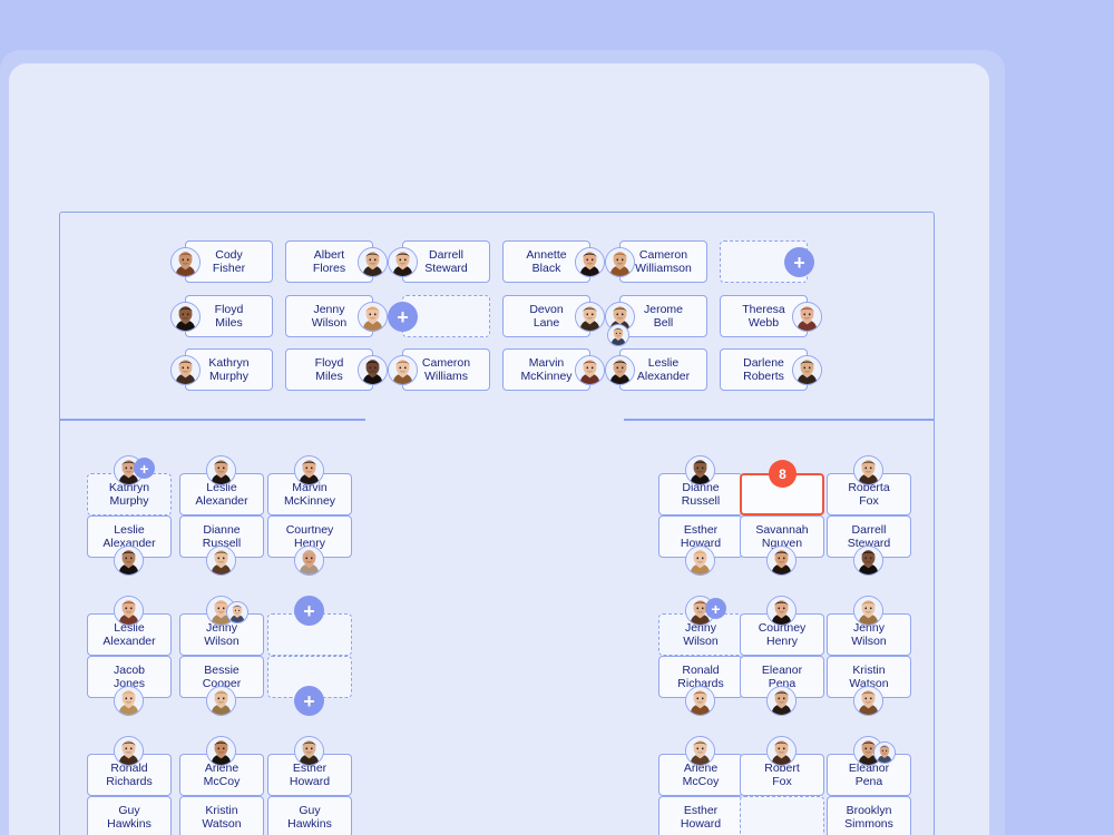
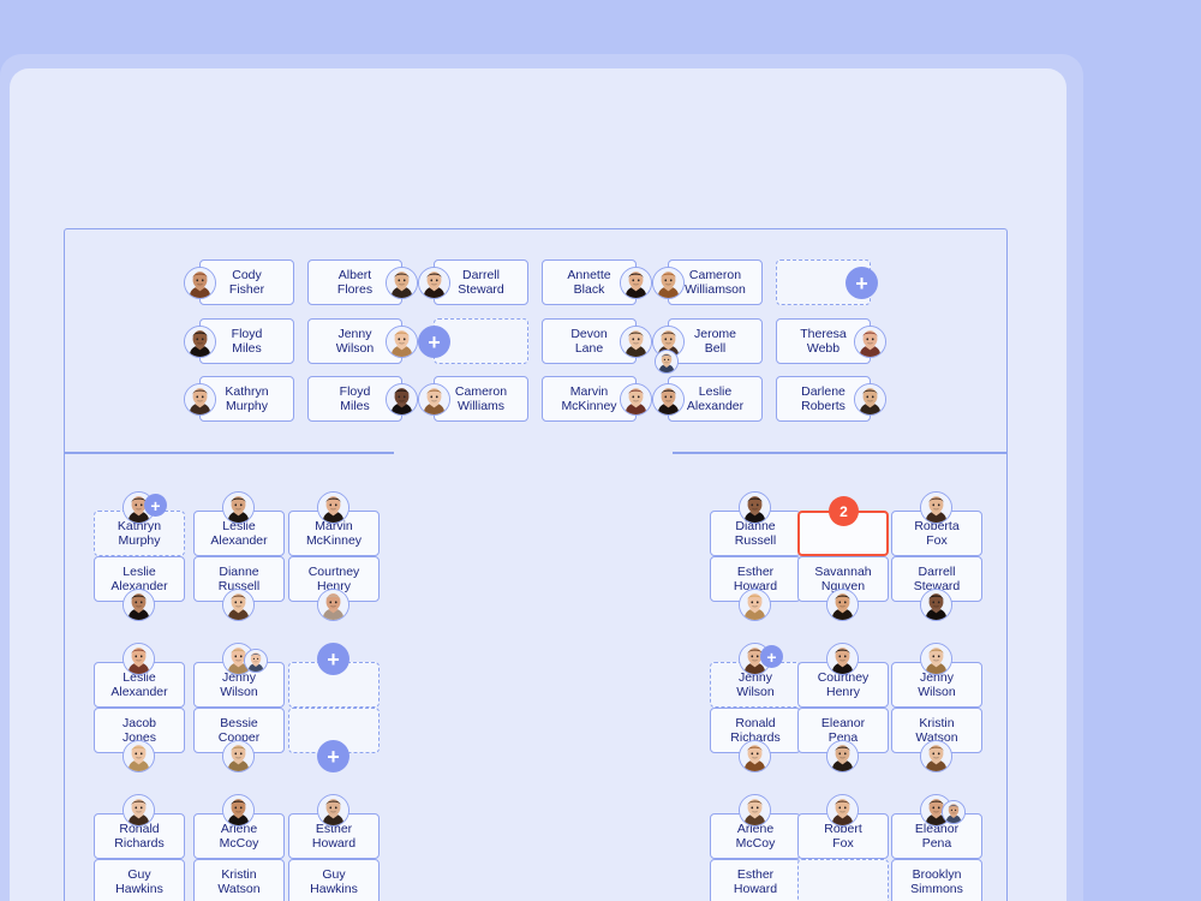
  Cody
  Fisher
  Albert
  Flores
  Darrell
  Steward
  Annette
  Black
  Cameron
  Williamson
  +
  Floyd
  Miles
  Jenny
  Wilson
  +
  Devon
  Lane
  Jerome
  Bell
  Theresa
  Webb
  Kathryn
  Murphy
  Floyd
  Miles
  Cameron
  Williams
  Marvin
  McKinney
  Leslie
  Alexander
  Darlene
  Roberts
  Kathryn
  Murphy
  +
  Leslie
  Alexander
  Marvin
  McKinney
  Leslie
  Alexander
  Dianne
  Russell
  Courtney
  Henry
  Leslie
  Alexander
  Jenny
  Wilson
  +
  Jacob
  Jones
  Bessie
  Cooper
  +
  Ronald
  Richards
  Arlene
  McCoy
  Esther
  Howard
  Guy
  Hawkins
  Kristin
  Watson
  Guy
  Hawkins
  Dianne
  Russell
- 8
+ 2
  Roberta
  Fox
  Esther
  Howard
  Savannah
  Nguyen
  Darrell
  Steward
  Jenny
  Wilson
  +
  Courtney
  Henry
  Jenny
  Wilson
  Ronald
  Richards
  Eleanor
  Pena
  Kristin
  Watson
  Arlene
  McCoy
  Robert
  Fox
  Eleanor
  Pena
  Esther
  Howard
  Brooklyn
  Simmons
